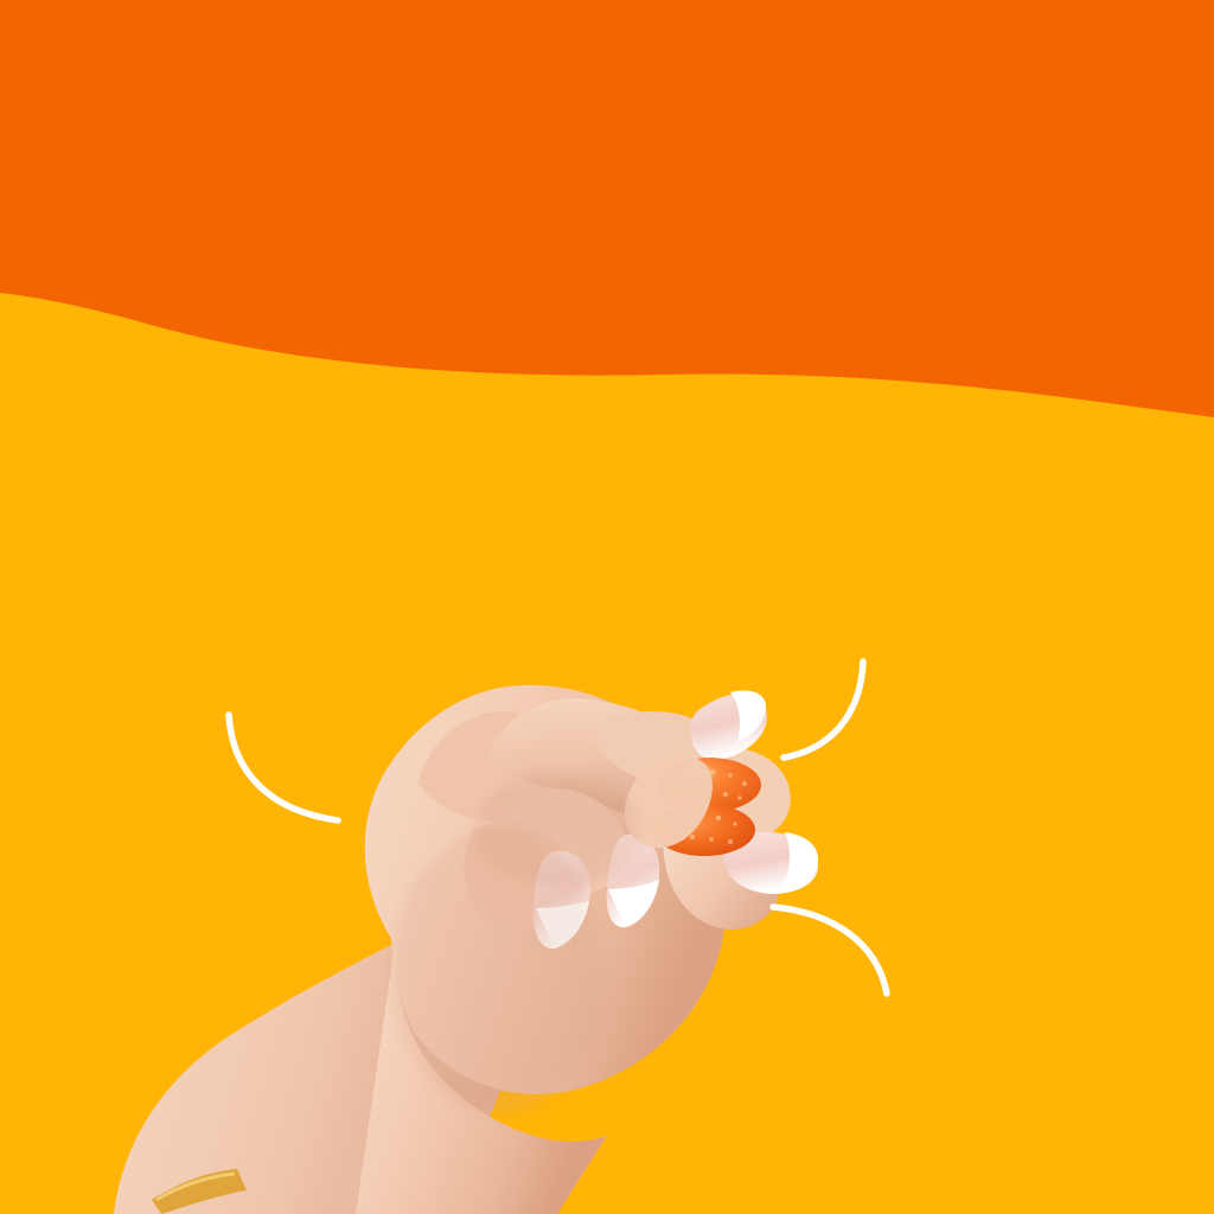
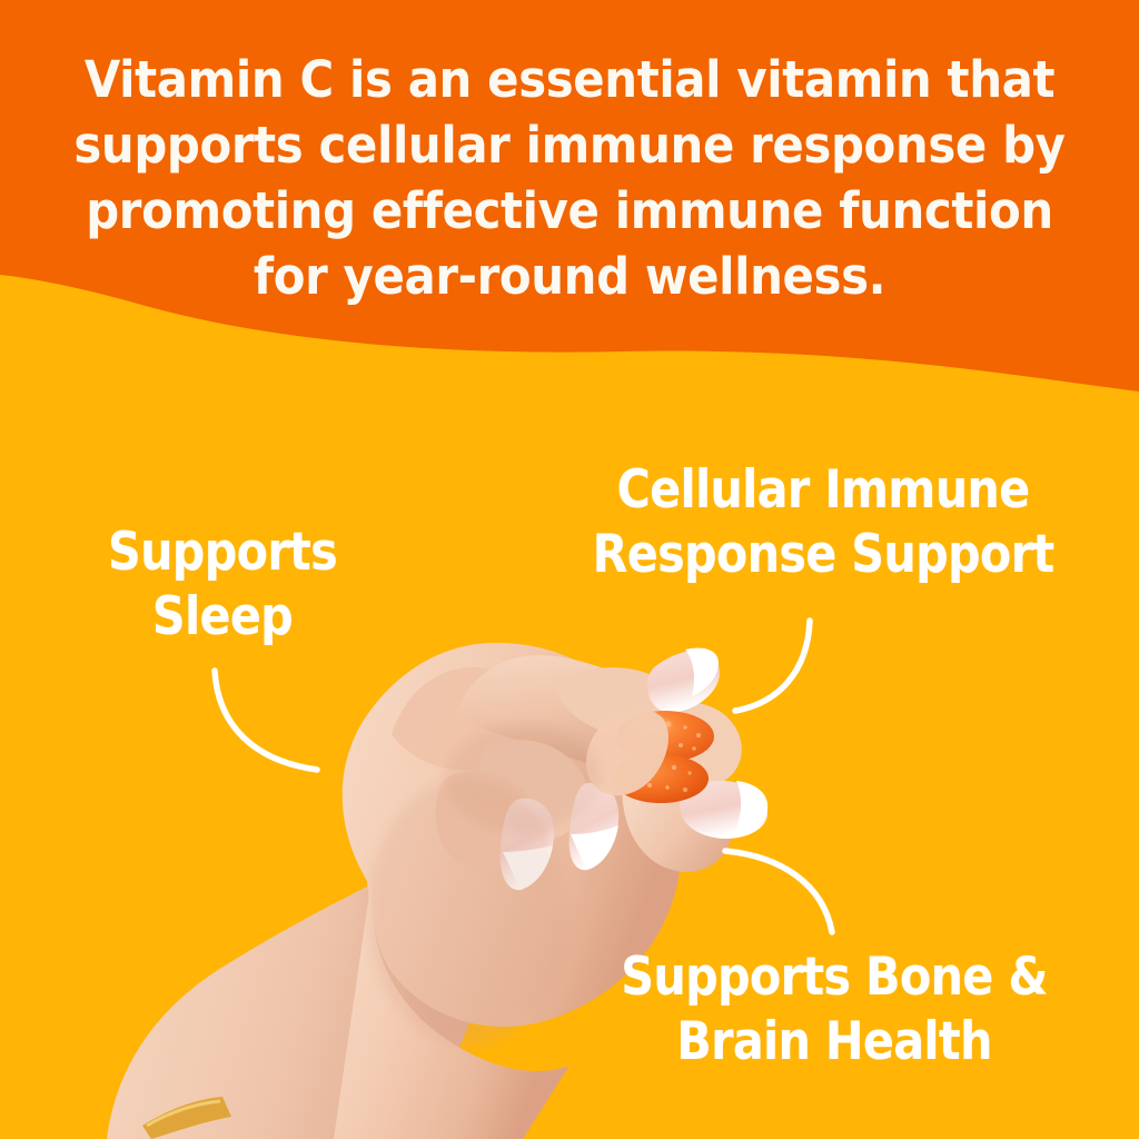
+ Vitamin C is an essential vitamin that
+ supports cellular immune response by
+ promoting effective immune function
+ for year-round wellness.
+ Supports
+ Sleep
+ Cellular Immune
+ Response Support
+ Supports Bone &
+ Brain Health
